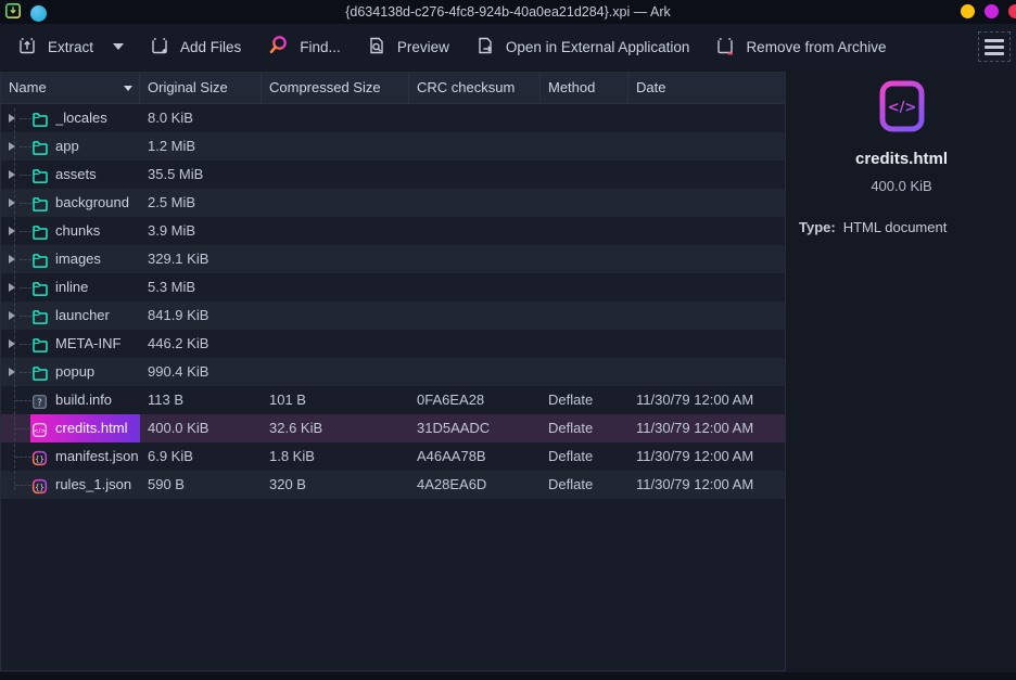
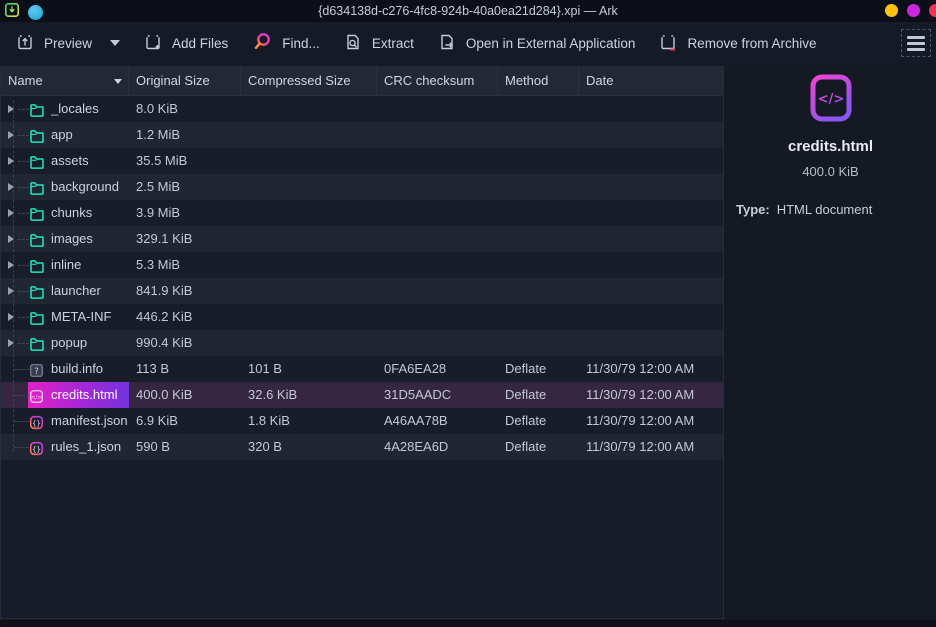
  {d634138d-c276-4fc8-924b-40a0ea21d284}.xpi — Ark
- Extract
+ Preview
  Add Files
  Find...
- Preview
+ Extract
  Open in External Application
  Remove from Archive
  Name
  Original Size
  Compressed Size
  CRC checksum
  Method
  Date
  _locales
  8.0 KiB
  app
  1.2 MiB
  assets
  35.5 MiB
  background
  2.5 MiB
  chunks
  3.9 MiB
  images
  329.1 KiB
  inline
  5.3 MiB
  launcher
  841.9 KiB
  META-INF
  446.2 KiB
  popup
  990.4 KiB
  ?
  build.info
  113 B
  101 B
  0FA6EA28
  Deflate
  11/30/79 12:00 AM
  credits.html
  400.0 KiB
  32.6 KiB
  31D5AADC
  Deflate
  11/30/79 12:00 AM
  {}
  manifest.json
  6.9 KiB
  1.8 KiB
  A46AA78B
  Deflate
  11/30/79 12:00 AM
  {}
  rules_1.json
  590 B
  320 B
  4A28EA6D
  Deflate
  11/30/79 12:00 AM
  </>
  credits.html
  400.0 KiB
  Type: HTML document
